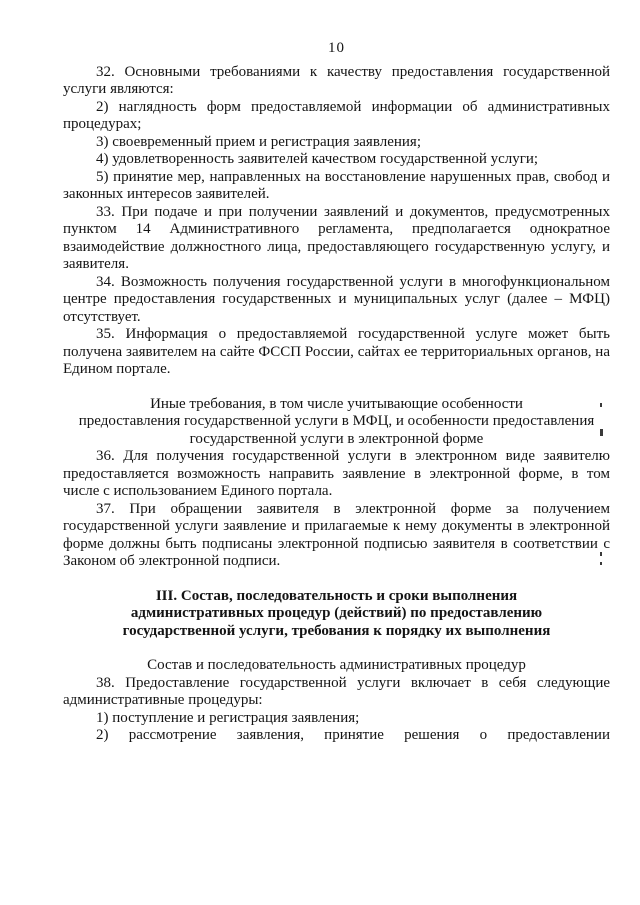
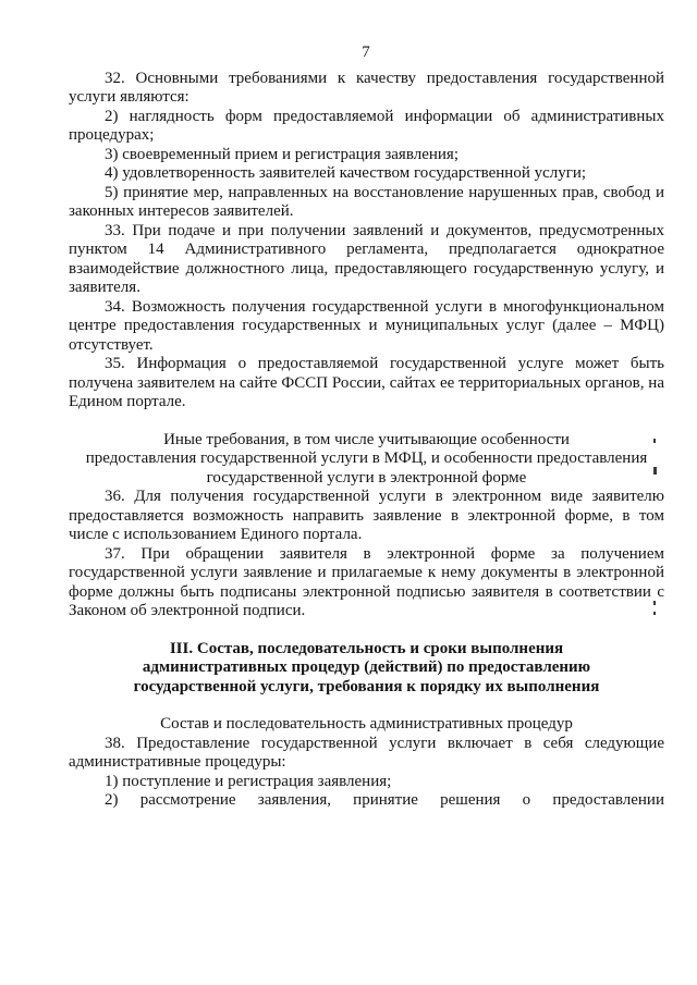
- 10
+ 7
  32. Основными требованиями к качеству предоставления государственной услуги являются:
  2) наглядность форм предоставляемой информации об административных процедурах;
  3) своевременный прием и регистрация заявления;
  4) удовлетворенность заявителей качеством государственной услуги;
  5) принятие мер, направленных на восстановление нарушенных прав, свобод и законных интересов заявителей.
  33. При подаче и при получении заявлений и документов, предусмотренных пунктом 14 Административного регламента, предполагается однократное взаимодействие должностного лица, предоставляющего государственную услугу, и заявителя.
  34. Возможность получения государственной услуги в многофункциональном центре предоставления государственных и муниципальных услуг (далее – МФЦ) отсутствует.
  35. Информация о предоставляемой государственной услуге может быть получена заявителем на сайте ФССП России, сайтах ее территориальных органов, на Едином портале.
  Иные требования, в том числе учитывающие особенности
  предоставления государственной услуги в МФЦ, и особенности предоставления
  государственной услуги в электронной форме
  36. Для получения государственной услуги в электронном виде заявителю предоставляется возможность направить заявление в электронной форме, в том числе с использованием Единого портала.
  37. При обращении заявителя в электронной форме за получением государственной услуги заявление и прилагаемые к нему документы в электронной форме должны быть подписаны электронной подписью заявителя в соответствии с Законом об электронной подписи.
  III. Состав, последовательность и сроки выполнения
  административных процедур (действий) по предоставлению
  государственной услуги, требования к порядку их выполнения
  Состав и последовательность административных процедур
  38. Предоставление государственной услуги включает в себя следующие административные процедуры:
  1) поступление и регистрация заявления;
  2) рассмотрение заявления, принятие решения о предоставлении
